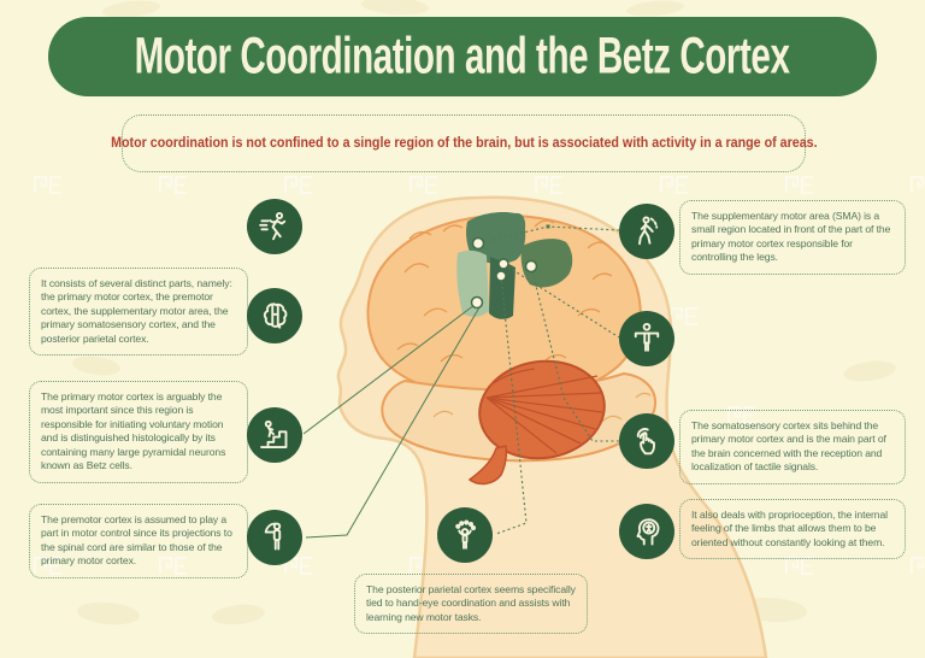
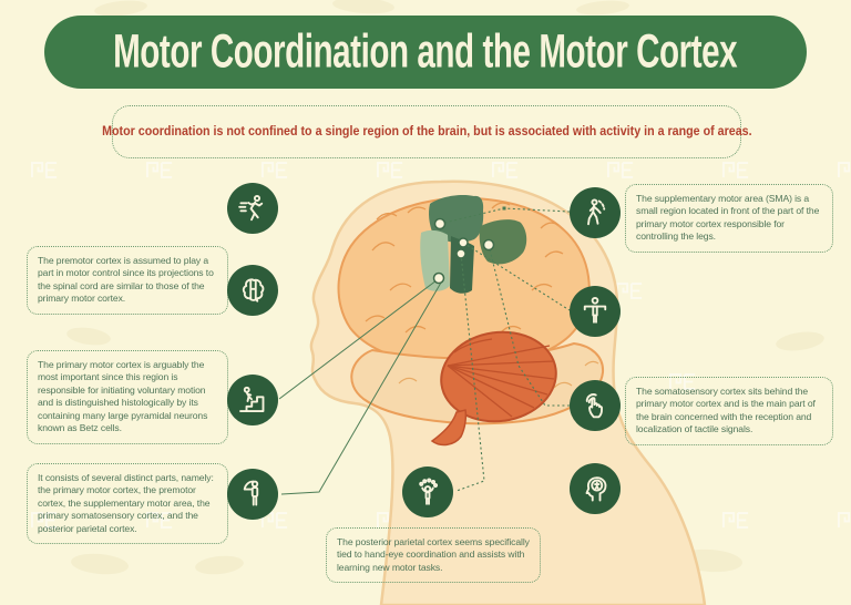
- Motor Coordination and the Betz Cortex
+ Motor Coordination and the Motor Cortex
  Motor coordination is not confined to a single region of the brain, but is associated with activity in a range of areas.
- It consists of several distinct parts, namely: the primary motor cortex, the premotor cortex, the supplementary motor area, the primary somatosensory cortex, and the posterior parietal cortex.
+ The premotor cortex is assumed to play a part in motor control since its projections to the spinal cord are similar to those of the primary motor cortex.
  The primary motor cortex is arguably the most important since this region is responsible for initiating voluntary motion and is distinguished histologically by its containing many large pyramidal neurons known as Betz cells.
- The premotor cortex is assumed to play a part in motor control since its projections to the spinal cord are similar to those of the primary motor cortex.
+ It consists of several distinct parts, namely: the primary motor cortex, the premotor cortex, the supplementary motor area, the primary somatosensory cortex, and the posterior parietal cortex.
  The supplementary motor area (SMA) is a small region located in front of the part of the primary motor cortex responsible for controlling the legs.
  The somatosensory cortex sits behind the primary motor cortex and is the main part of the brain concerned with the reception and localization of tactile signals.
- It also deals with proprioception, the internal feeling of the limbs that allows them to be oriented without constantly looking at them.
  The posterior parietal cortex seems specifically tied to hand-eye coordination and assists with learning new motor tasks.
